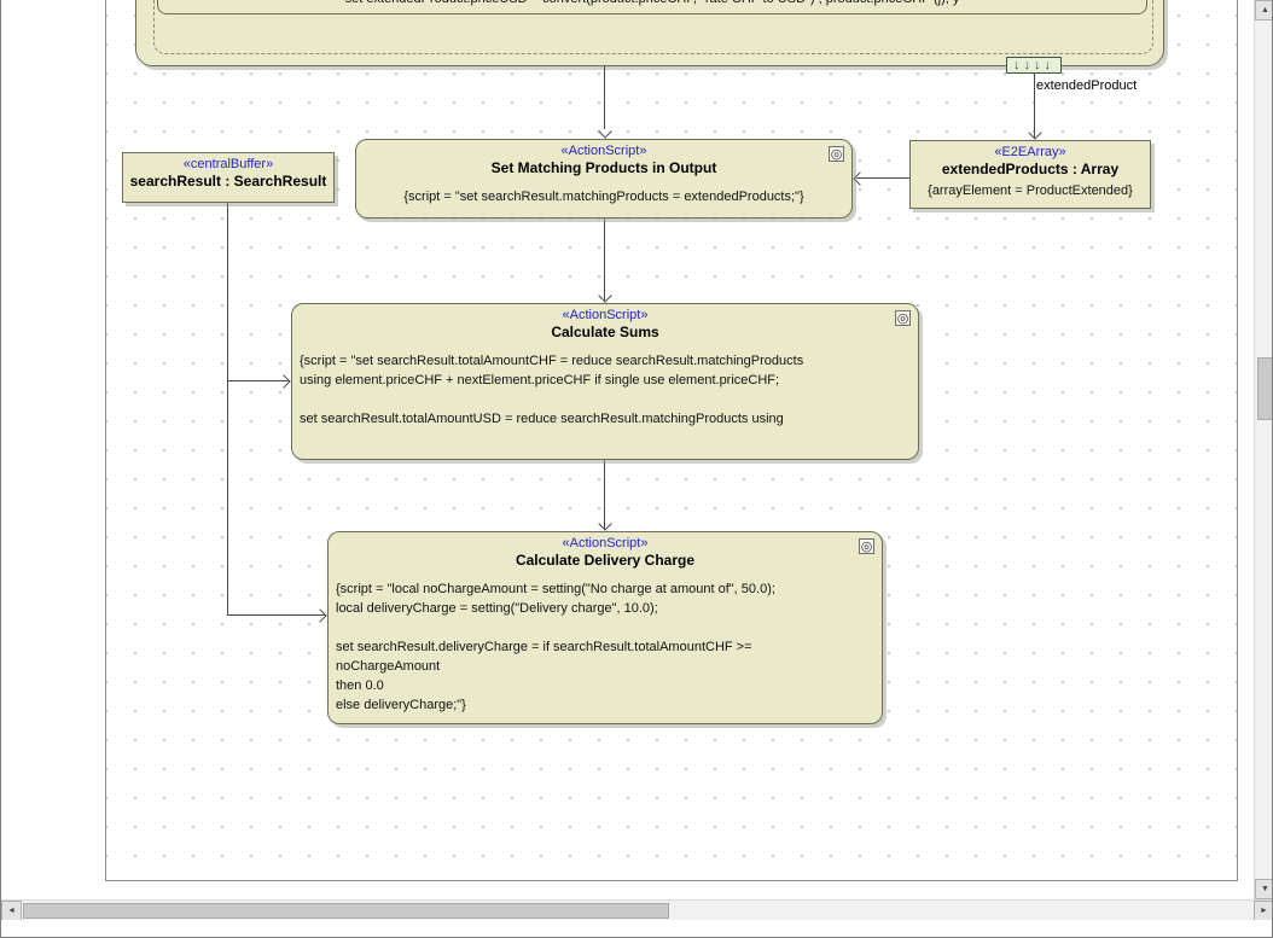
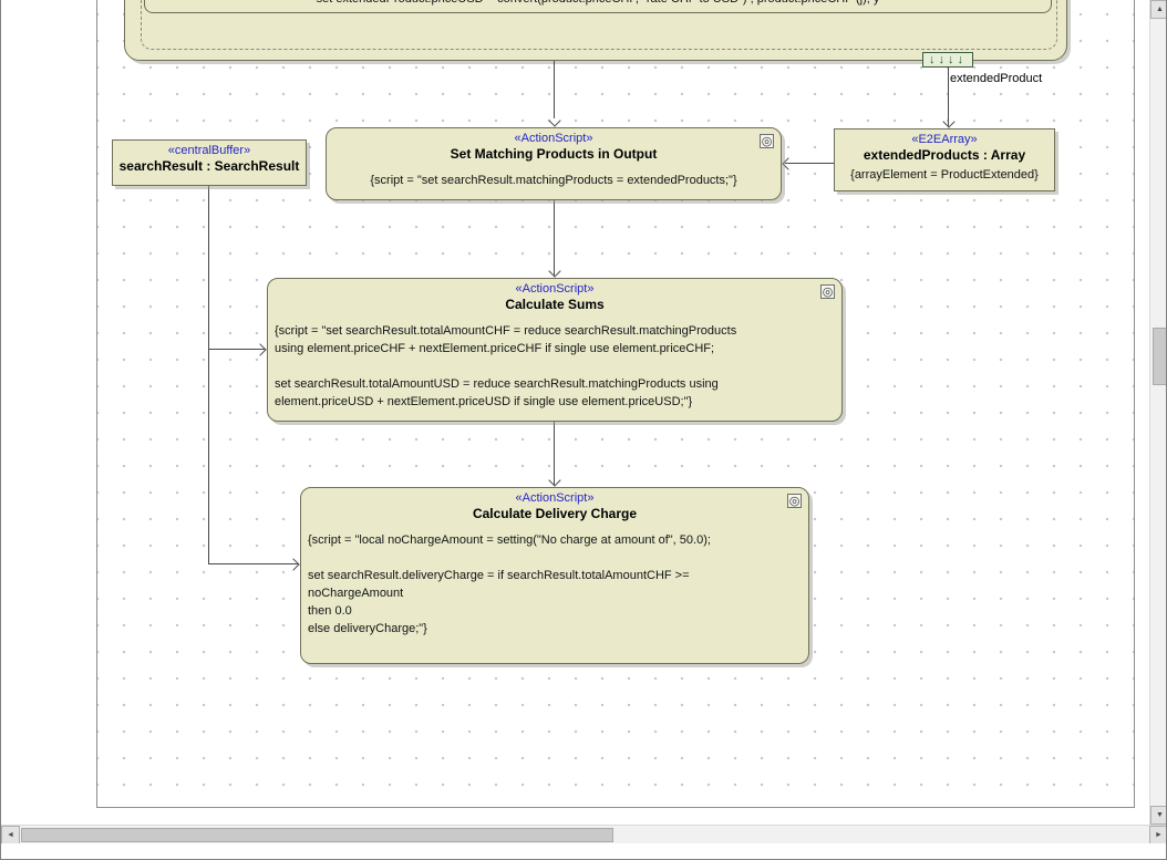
  ↓↓↓↓
  extendedProduct
  «centralBuffer»
  searchResult : SearchResult
  ◎
  «ActionScript»
  Set Matching Products in Output
  {script = "set searchResult.matchingProducts = extendedProducts;"}
  «E2EArray»
  extendedProducts : Array
  {arrayElement = ProductExtended}
  ◎
  «ActionScript»
  Calculate Sums
  {script = "set searchResult.totalAmountCHF = reduce searchResult.matchingProducts
  using element.priceCHF + nextElement.priceCHF if single use element.priceCHF;
  set searchResult.totalAmountUSD = reduce searchResult.matchingProducts using
+ element.priceUSD + nextElement.priceUSD if single use element.priceUSD;"}
  ◎
  «ActionScript»
  Calculate Delivery Charge
  {script = "local noChargeAmount = setting("No charge at amount of", 50.0);
- local deliveryCharge = setting("Delivery charge", 10.0);
  set searchResult.deliveryCharge = if searchResult.totalAmountCHF >=
  noChargeAmount
  then 0.0
  else deliveryCharge;"}
